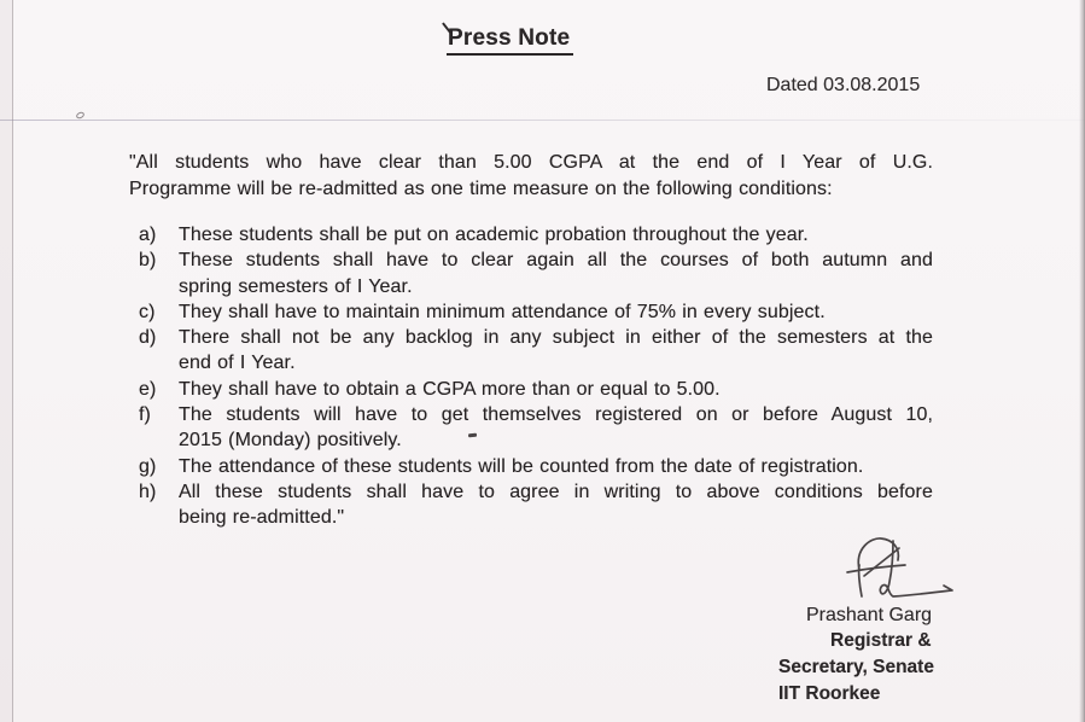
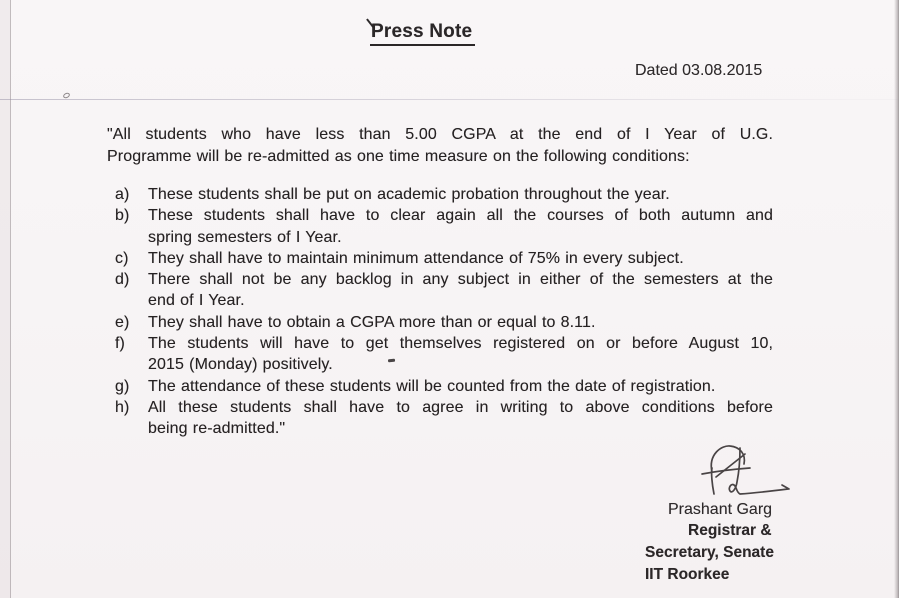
  Press Note
  Dated 03.08.2015
- "All students who have clear than 5.00 CGPA at the end of I Year of U.G.
+ "All students who have less than 5.00 CGPA at the end of I Year of U.G.
  Programme will be re-admitted as one time measure on the following conditions:
  a)
  These students shall be put on academic probation throughout the year.
  b)
  These students shall have to clear again all the courses of both autumn and
  spring semesters of I Year.
  c)
  They shall have to maintain minimum attendance of 75% in every subject.
  d)
  There shall not be any backlog in any subject in either of the semesters at the
  end of I Year.
  e)
- They shall have to obtain a CGPA more than or equal to 5.00.
+ They shall have to obtain a CGPA more than or equal to 8.11.
  f)
  The students will have to get themselves registered on or before August 10,
  2015 (Monday) positively.
  g)
  The attendance of these students will be counted from the date of registration.
  h)
  All these students shall have to agree in writing to above conditions before
  being re-admitted."
  Prashant Garg
  Registrar &
  Secretary, Senate
  IIT Roorkee
